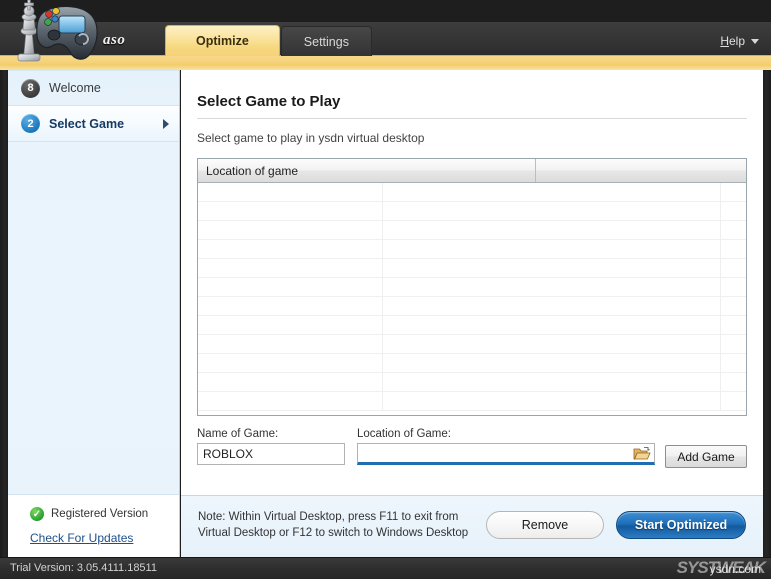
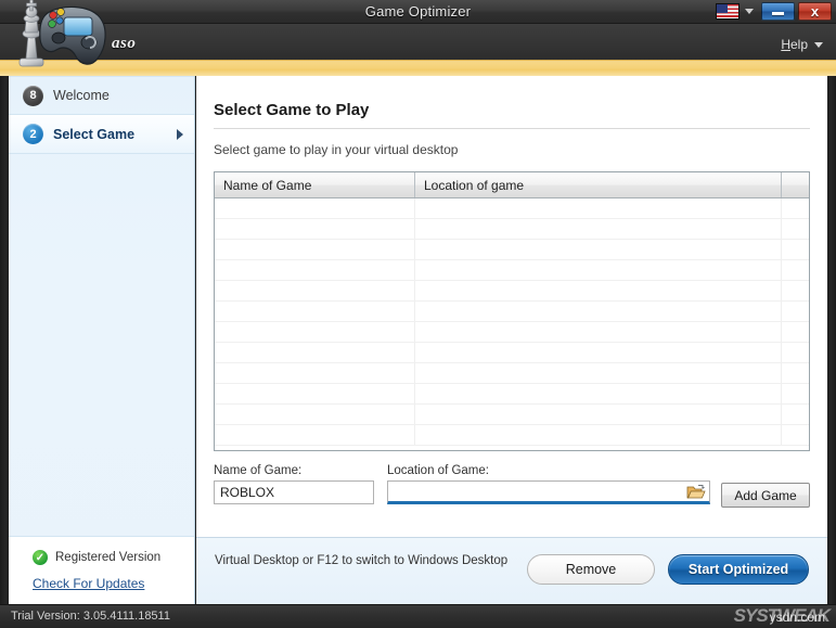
+ Game Optimizer
+ x
  aso
- Optimize
- Settings
  Help
  8
  Welcome
  2
  Select Game
  ✓
  Registered Version
  Check For Updates
  Select Game to Play
- Select game to play in ysdn virtual desktop
+ Select game to play in your virtual desktop
+ Name of Game
  Location of game
  Name of Game:
  ROBLOX
  Location of Game:
  Add Game
- Note: Within Virtual Desktop, press F11 to exit from
  Virtual Desktop or F12 to switch to Windows Desktop
  Remove
  Start Optimized
  Trial Version: 3.05.4111.18511
  SYSTWEAK
  ysdn.com
